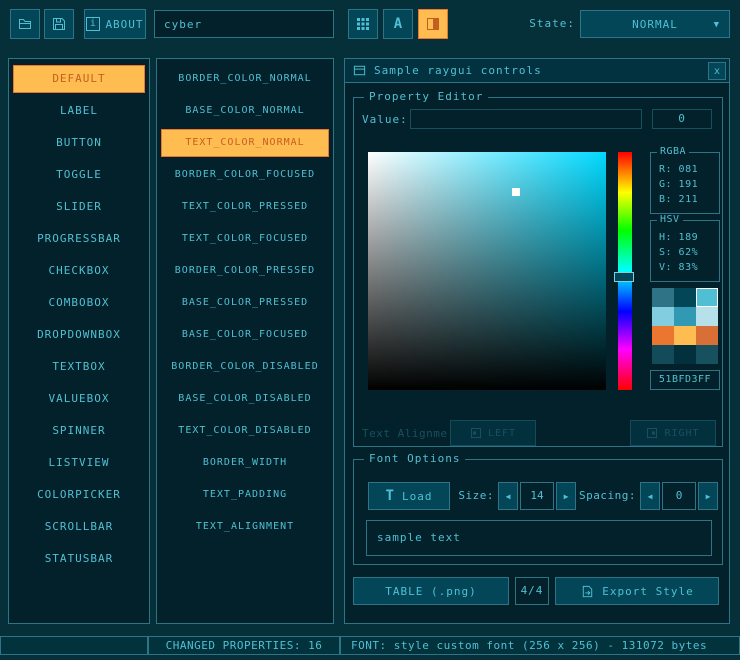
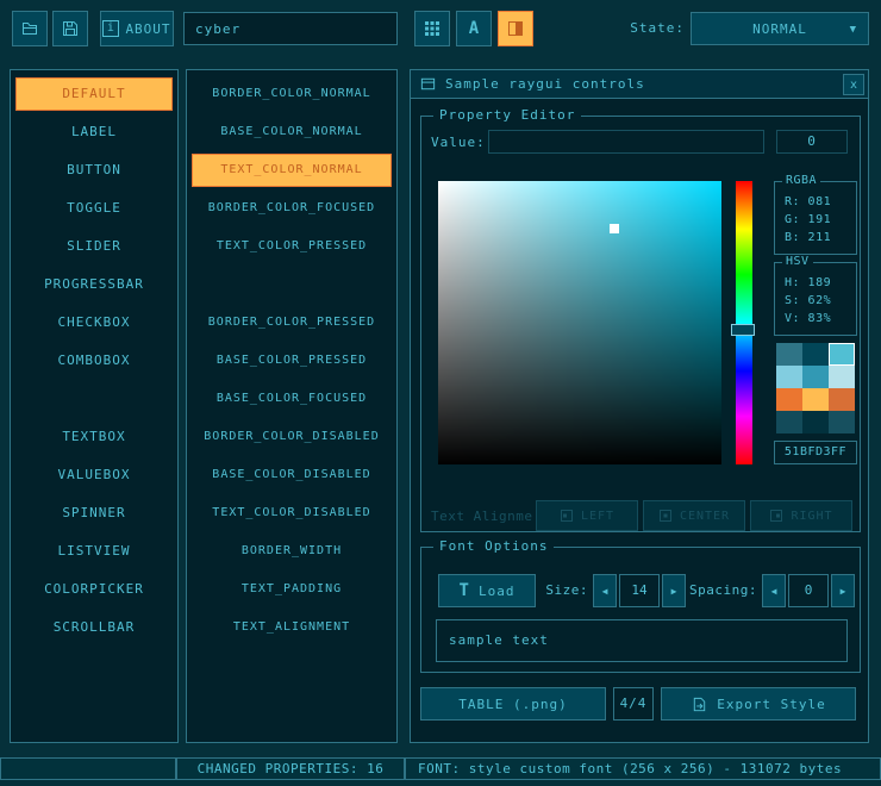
  i
  ABOUT
  cyber
  A
  State:
  NORMAL
  ▼
  DEFAULT
  LABEL
  BUTTON
  TOGGLE
  SLIDER
  PROGRESSBAR
  CHECKBOX
  COMBOBOX
- DROPDOWNBOX
  TEXTBOX
  VALUEBOX
  SPINNER
  LISTVIEW
  COLORPICKER
  SCROLLBAR
- STATUSBAR
  BORDER_COLOR_NORMAL
  BASE_COLOR_NORMAL
  TEXT_COLOR_NORMAL
  BORDER_COLOR_FOCUSED
  TEXT_COLOR_PRESSED
- TEXT_COLOR_FOCUSED
  BORDER_COLOR_PRESSED
  BASE_COLOR_PRESSED
  BASE_COLOR_FOCUSED
  BORDER_COLOR_DISABLED
  BASE_COLOR_DISABLED
  TEXT_COLOR_DISABLED
  BORDER_WIDTH
  TEXT_PADDING
  TEXT_ALIGNMENT
  Sample raygui controls
  x
  Property Editor
  Value:
  0
  RGBA
  R: 081
  G: 191
  B: 211
  HSV
  H: 189
  S: 62%
  V: 83%
  51BFD3FF
  Text Alignme
  LEFT
+ CENTER
  RIGHT
  Font Options
  T
  Load
  Size:
  ◀
  14
  ▶
  Spacing:
  ◀
  0
  ▶
  sample text
  TABLE (.png)
  4/4
  Export Style
  CHANGED PROPERTIES: 16
  FONT: style custom font (256 x 256) - 131072 bytes
